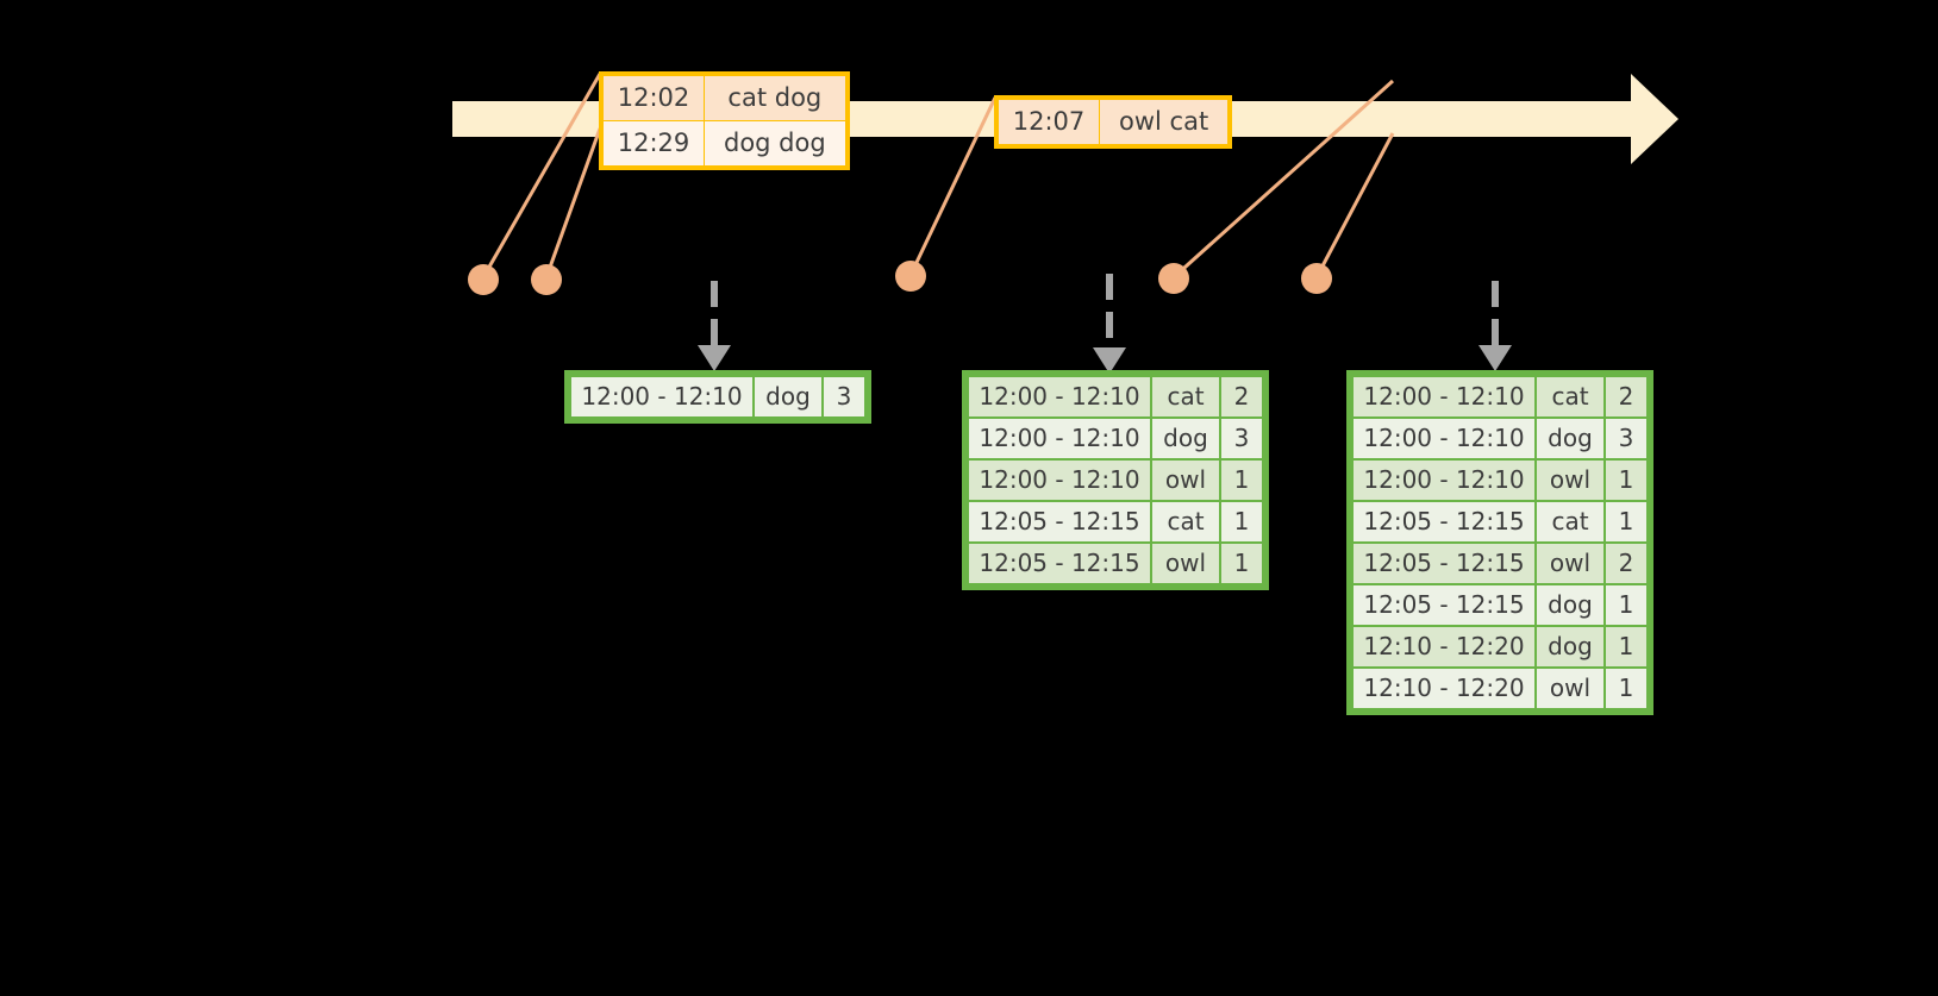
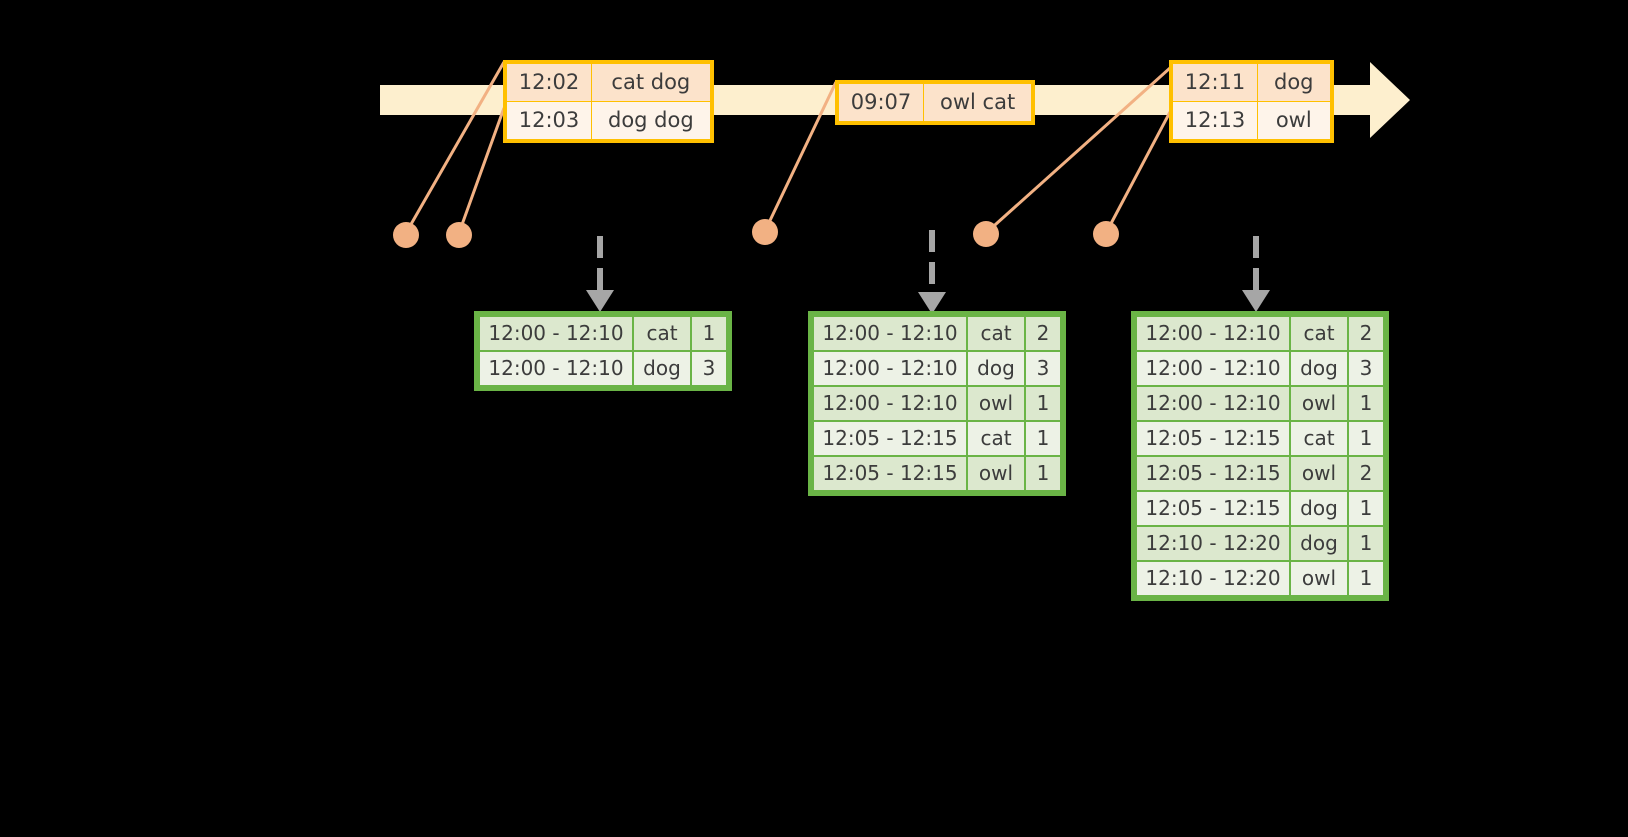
  12:02	cat dog
- 12:29	dog dog
+ 12:03	dog dog
- 12:07	owl cat
+ 09:07	owl cat
+ 12:11	dog
+ 12:13	owl
+ 12:00 - 12:10	cat	1
  12:00 - 12:10	dog	3
  12:00 - 12:10	cat	2
  12:00 - 12:10	dog	3
  12:00 - 12:10	owl	1
  12:05 - 12:15	cat	1
  12:05 - 12:15	owl	1
  12:00 - 12:10	cat	2
  12:00 - 12:10	dog	3
  12:00 - 12:10	owl	1
  12:05 - 12:15	cat	1
  12:05 - 12:15	owl	2
  12:05 - 12:15	dog	1
  12:10 - 12:20	dog	1
  12:10 - 12:20	owl	1
